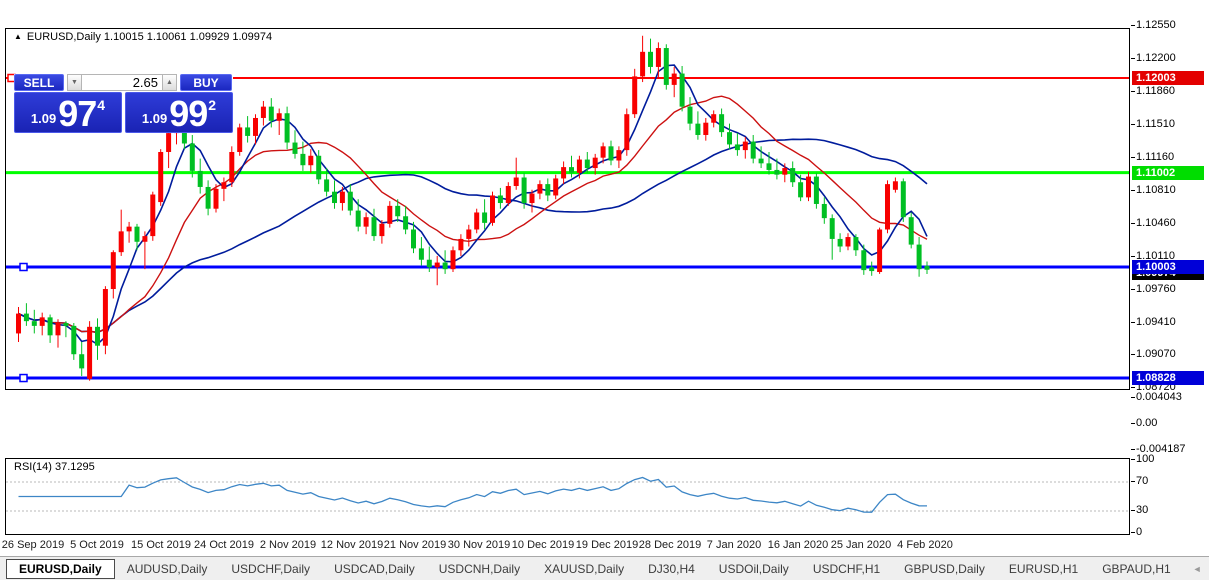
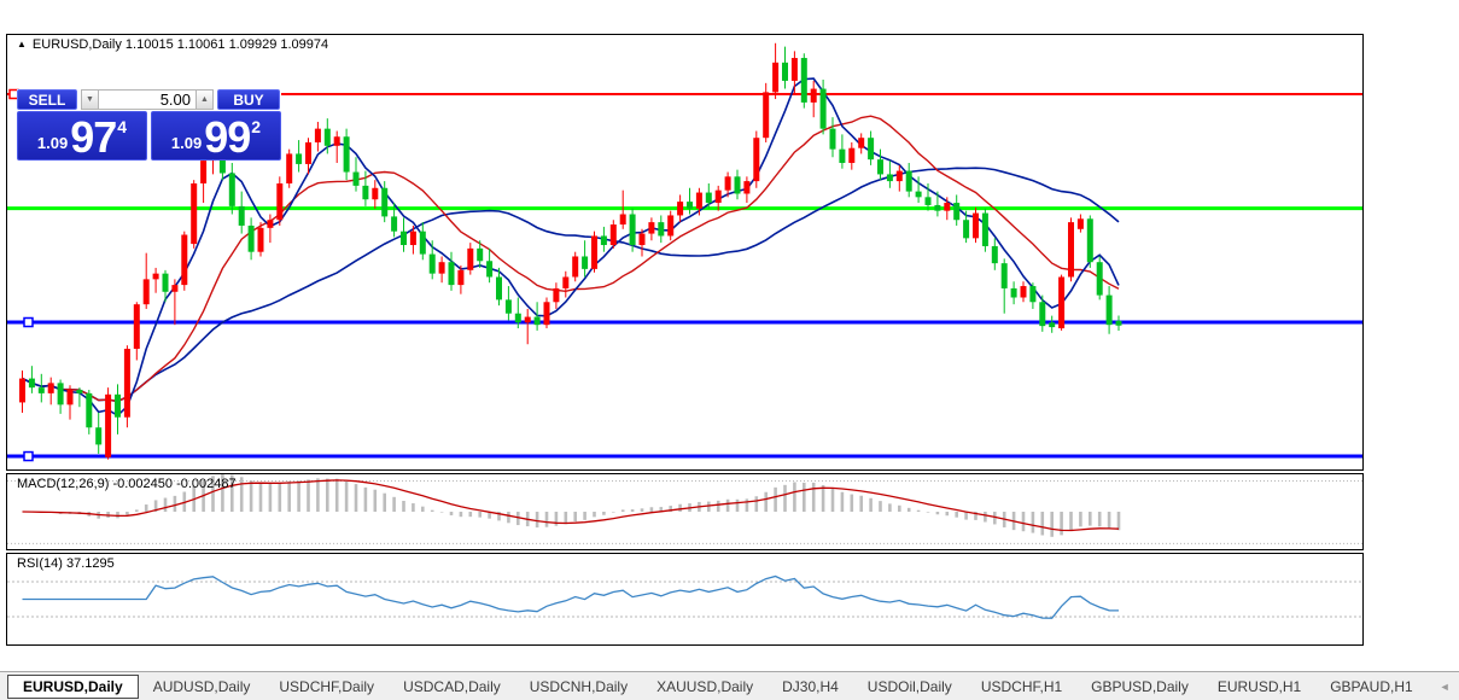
  ▲
  EURUSD,Daily 1.10015 1.10061 1.09929 1.09974
  SELL
- 2.65
+ 5.00
  BUY
  1.09
  97
  4
  1.09
  99
  2
+ MACD(12,26,9) -0.002450 -0.002487
  RSI(14) 37.1295
- 1.12550
- 1.12200
- 1.11860
- 1.11510
- 1.11160
- 1.10810
- 1.10460
- 1.10110
- 1.09760
- 1.09410
- 1.09070
- 1.08720
- 1.12003
- 1.11002
- 1.10003
- 1.08828
- 0.004043
- 0.00
- -0.004187
- 100
- 70
- 30
- 0
- 26 Sep 2019
- 5 Oct 2019
- 15 Oct 2019
- 24 Oct 2019
- 2 Nov 2019
- 12 Nov 2019
- 21 Nov 2019
- 30 Nov 2019
- 10 Dec 2019
- 19 Dec 2019
- 28 Dec 2019
- 7 Jan 2020
- 16 Jan 2020
- 25 Jan 2020
- 4 Feb 2020
  EURUSD,Daily
  AUDUSD,Daily
  USDCHF,Daily
  USDCAD,Daily
  USDCNH,Daily
  XAUUSD,Daily
  DJ30,H4
  USDOil,Daily
  USDCHF,H1
  GBPUSD,Daily
  EURUSD,H1
  GBPAUD,H1
  ◄
